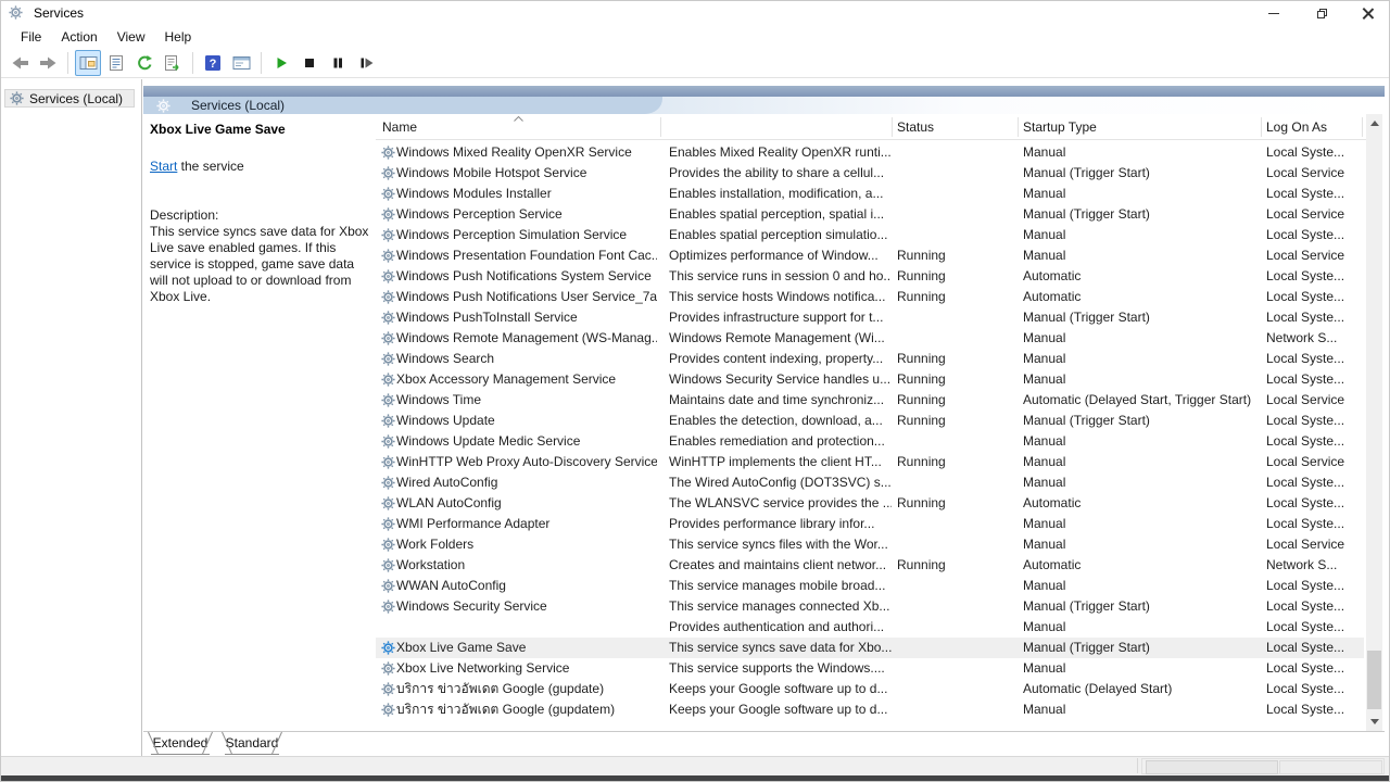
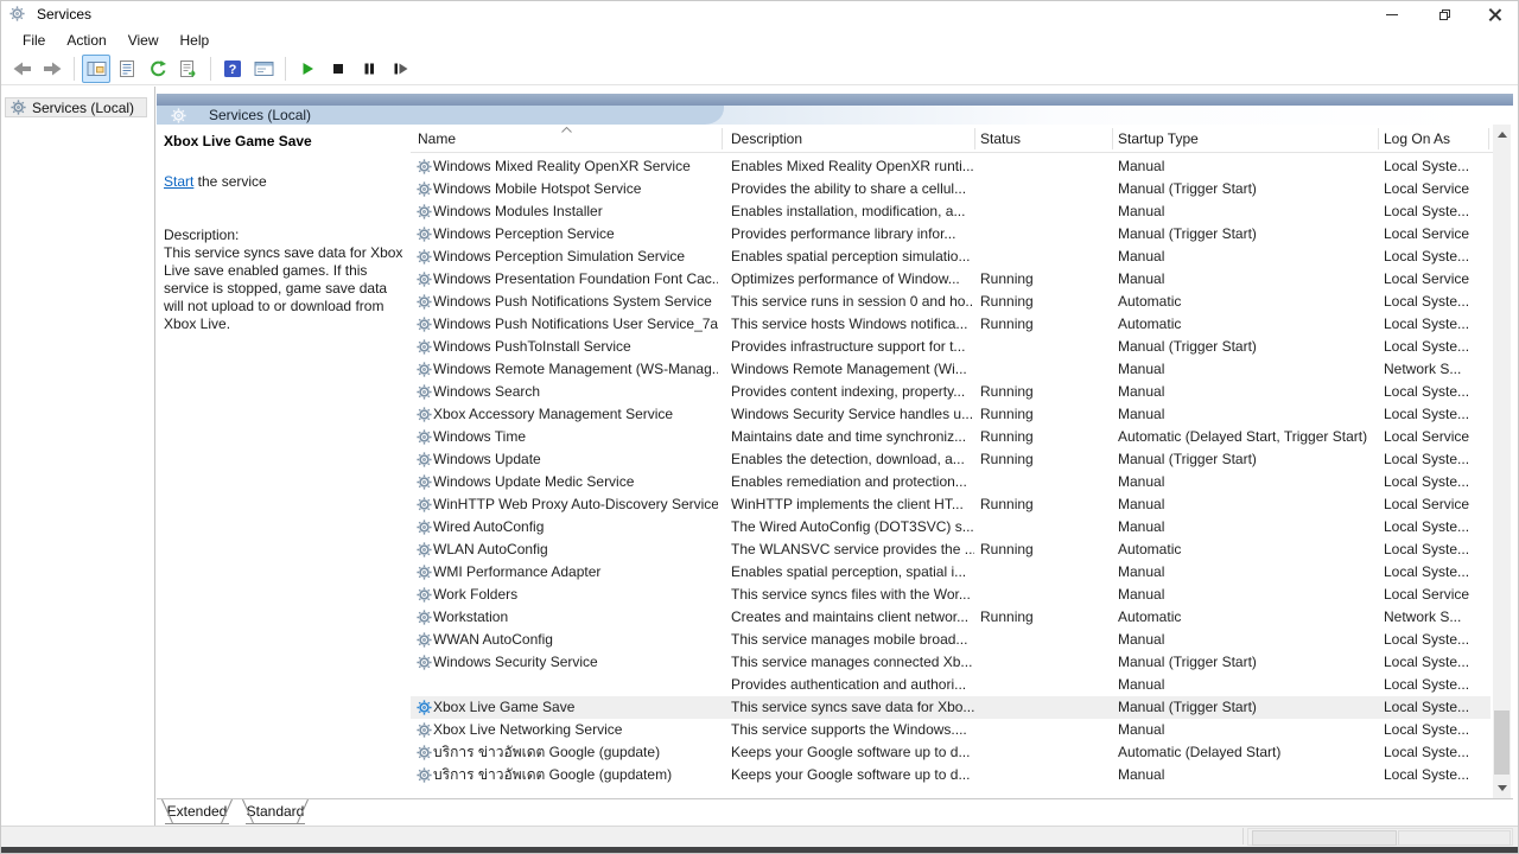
  Services
  File
  Action
  View
  Help
  ?
  Services (Local)
  Services (Local)
  Xbox Live Game Save
  Start the service
  Description:
  This service syncs save data for Xbox Live save enabled games. If this service is stopped, game save data will not upload to or download from Xbox Live.
  Name
+ Description
  Status
  Startup Type
  Log On As
  Windows Mixed Reality OpenXR Service
  Enables Mixed Reality OpenXR runti...
  Manual
  Local Syste...
  Windows Mobile Hotspot Service
  Provides the ability to share a cellul...
  Manual (Trigger Start)
  Local Service
  Windows Modules Installer
  Enables installation, modification, a...
  Manual
  Local Syste...
  Windows Perception Service
- Enables spatial perception, spatial i...
+ Provides performance library infor...
  Manual (Trigger Start)
  Local Service
  Windows Perception Simulation Service
  Enables spatial perception simulatio...
  Manual
  Local Syste...
  Windows Presentation Foundation Font Cac..
  Optimizes performance of Window...
  Running
  Manual
  Local Service
  Windows Push Notifications System Service
  This service runs in session 0 and ho..
  Running
  Automatic
  Local Syste...
  Windows Push Notifications User Service_7a
  This service hosts Windows notifica...
  Running
  Automatic
  Local Syste...
  Windows PushToInstall Service
  Provides infrastructure support for t...
  Manual (Trigger Start)
  Local Syste...
  Windows Remote Management (WS-Manag..
  Windows Remote Management (Wi...
  Manual
  Network S...
  Windows Search
  Provides content indexing, property...
  Running
  Manual
  Local Syste...
  Xbox Accessory Management Service
  Windows Security Service handles u...
  Running
  Manual
  Local Syste...
  Windows Time
  Maintains date and time synchroniz...
  Running
  Automatic (Delayed Start, Trigger Start)
  Local Service
  Windows Update
  Enables the detection, download, a...
  Running
  Manual (Trigger Start)
  Local Syste...
  Windows Update Medic Service
  Enables remediation and protection...
  Manual
  Local Syste...
  WinHTTP Web Proxy Auto-Discovery Service
  WinHTTP implements the client HT...
  Running
  Manual
  Local Service
  Wired AutoConfig
  The Wired AutoConfig (DOT3SVC) s...
  Manual
  Local Syste...
  WLAN AutoConfig
  The WLANSVC service provides the ..
  Running
  Automatic
  Local Syste...
  WMI Performance Adapter
- Provides performance library infor...
+ Enables spatial perception, spatial i...
  Manual
  Local Syste...
  Work Folders
  This service syncs files with the Wor...
  Manual
  Local Service
  Workstation
  Creates and maintains client networ...
  Running
  Automatic
  Network S...
  WWAN AutoConfig
  This service manages mobile broad...
  Manual
  Local Syste...
  Windows Security Service
  This service manages connected Xb...
  Manual (Trigger Start)
  Local Syste...
  Provides authentication and authori...
  Manual
  Local Syste...
  Xbox Live Game Save
  This service syncs save data for Xbo...
  Manual (Trigger Start)
  Local Syste...
  Xbox Live Networking Service
  This service supports the Windows....
  Manual
  Local Syste...
  บริการ ข่าวอัพเดต Google (gupdate)
  Keeps your Google software up to d...
  Automatic (Delayed Start)
  Local Syste...
  บริการ ข่าวอัพเดต Google (gupdatem)
  Keeps your Google software up to d...
  Manual
  Local Syste...
  Extended
  Standard
